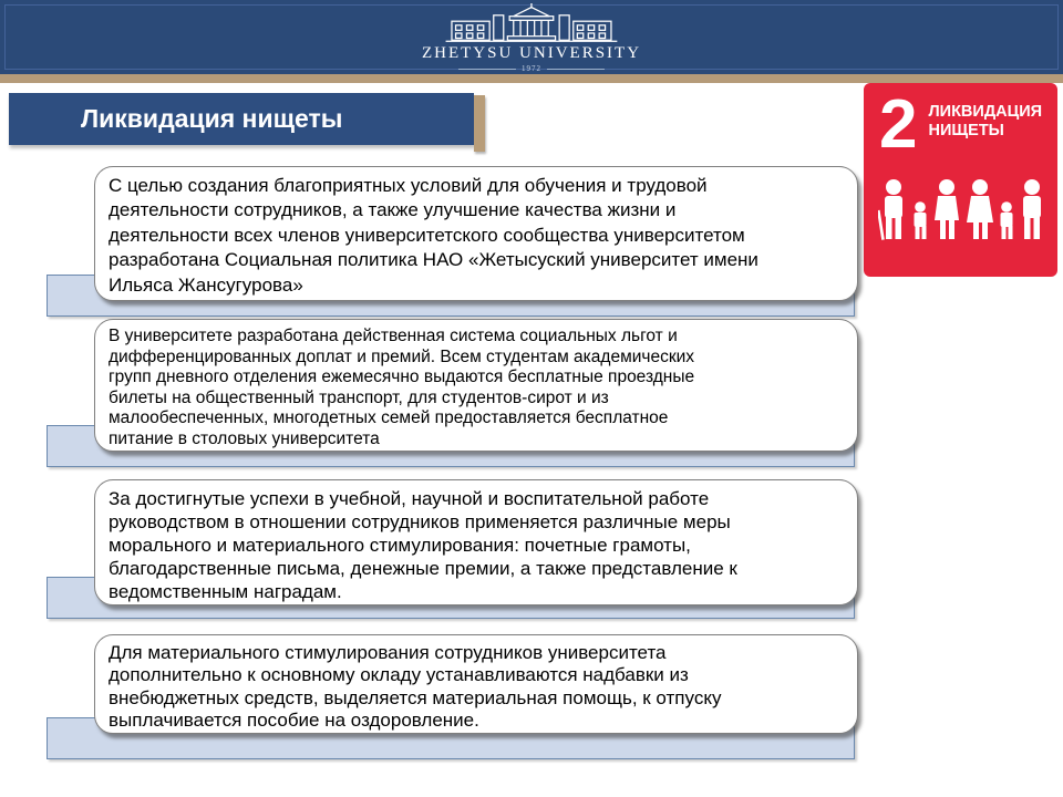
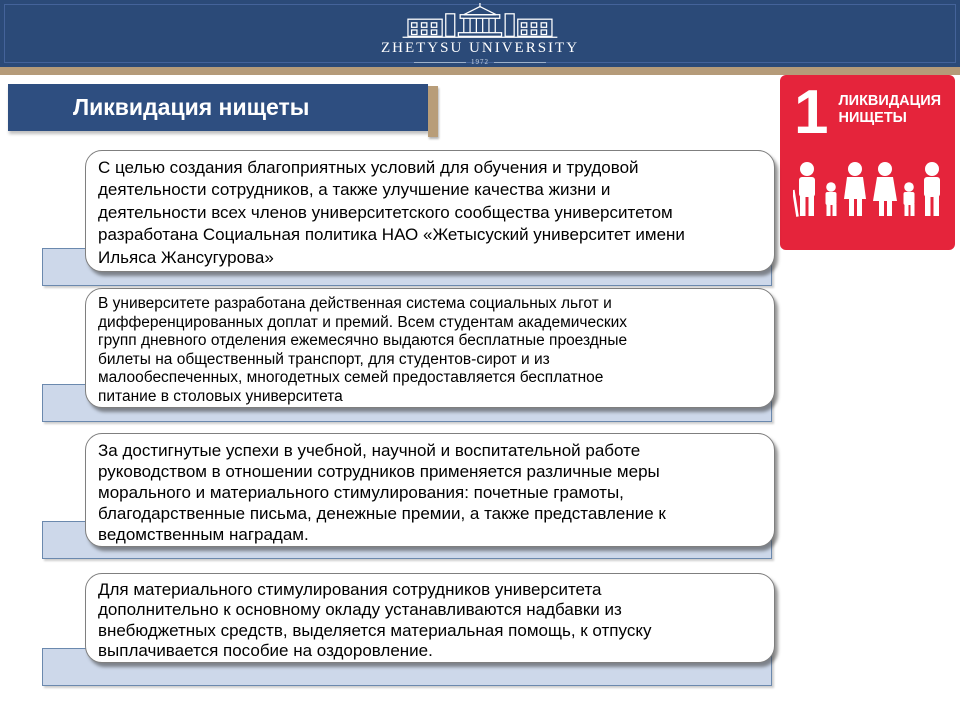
  ZHETYSU UNIVERSITY
  1972
  Ликвидация нищеты
- 2
+ 1
  ЛИКВИДАЦИЯ
  НИЩЕТЫ
  С целью создания благоприятных условий для обучения и трудовой
  деятельности сотрудников, а также улучшение качества жизни и
  деятельности всех членов университетского сообщества университетом
  разработана Социальная политика НАО «Жетысуский университет имени
  Ильяса Жансугурова»
  В университете разработана действенная система социальных льгот и
  дифференцированных доплат и премий. Всем студентам академических
  групп дневного отделения ежемесячно выдаются бесплатные проездные
  билеты на общественный транспорт, для студентов-сирот и из
  малообеспеченных, многодетных семей предоставляется бесплатное
  питание в столовых университета
  За достигнутые успехи в учебной, научной и воспитательной работе
  руководством в отношении сотрудников применяется различные меры
  морального и материального стимулирования: почетные грамоты,
  благодарственные письма, денежные премии, а также представление к
  ведомственным наградам.
  Для материального стимулирования сотрудников университета
  дополнительно к основному окладу устанавливаются надбавки из
  внебюджетных средств, выделяется материальная помощь, к отпуску
  выплачивается пособие на оздоровление.
